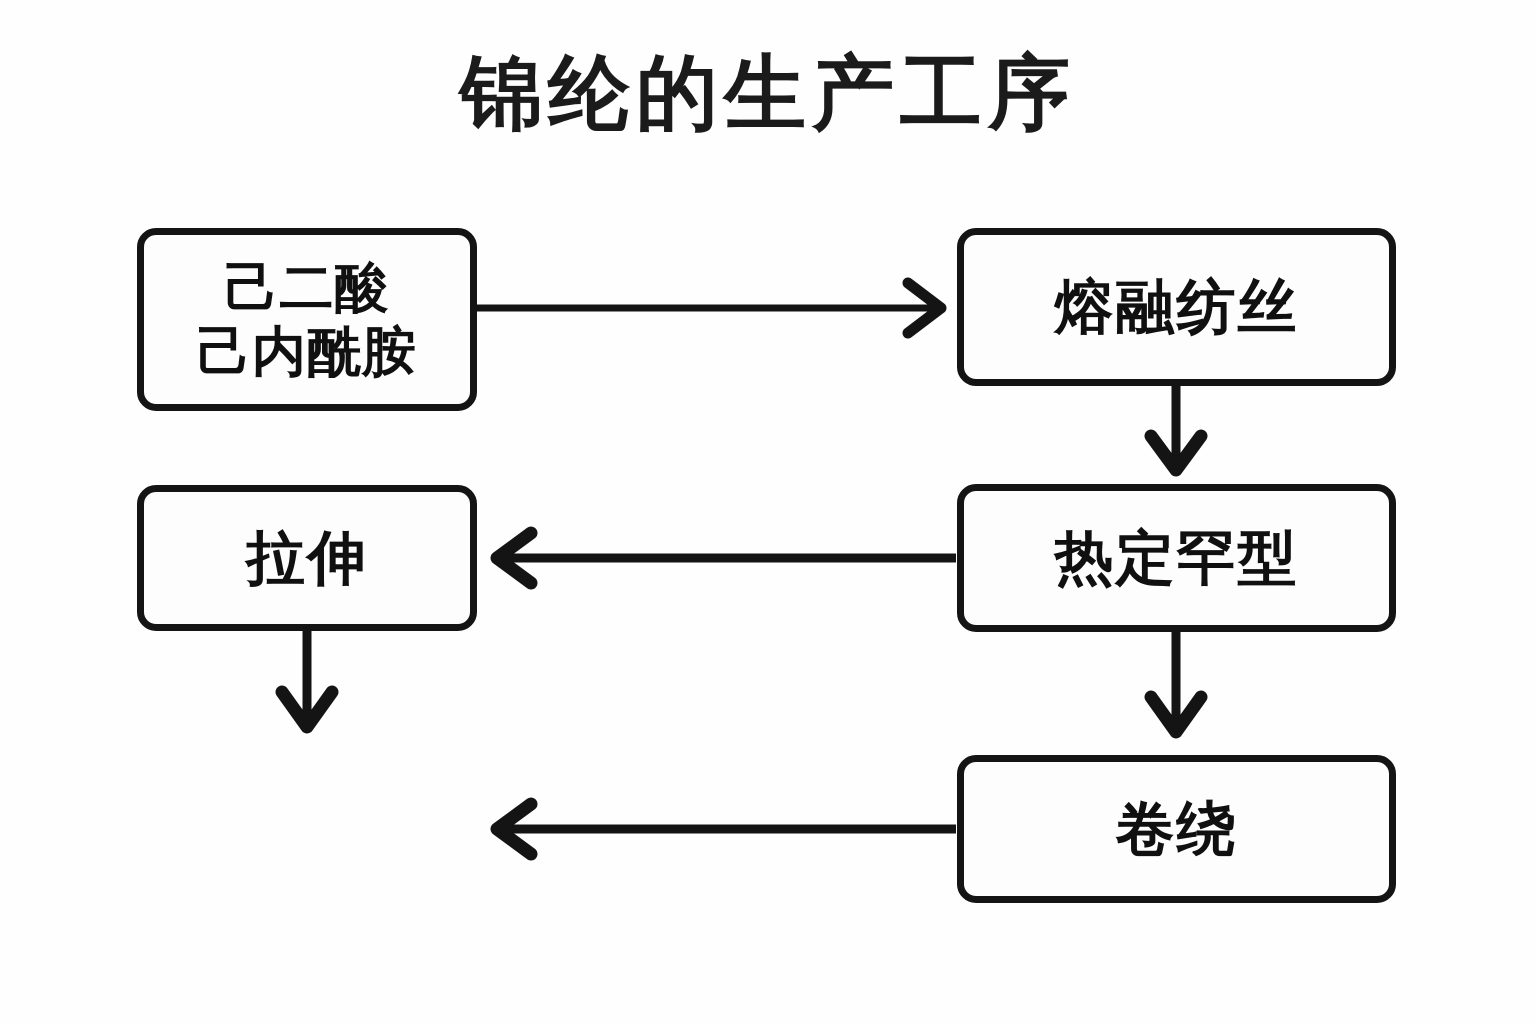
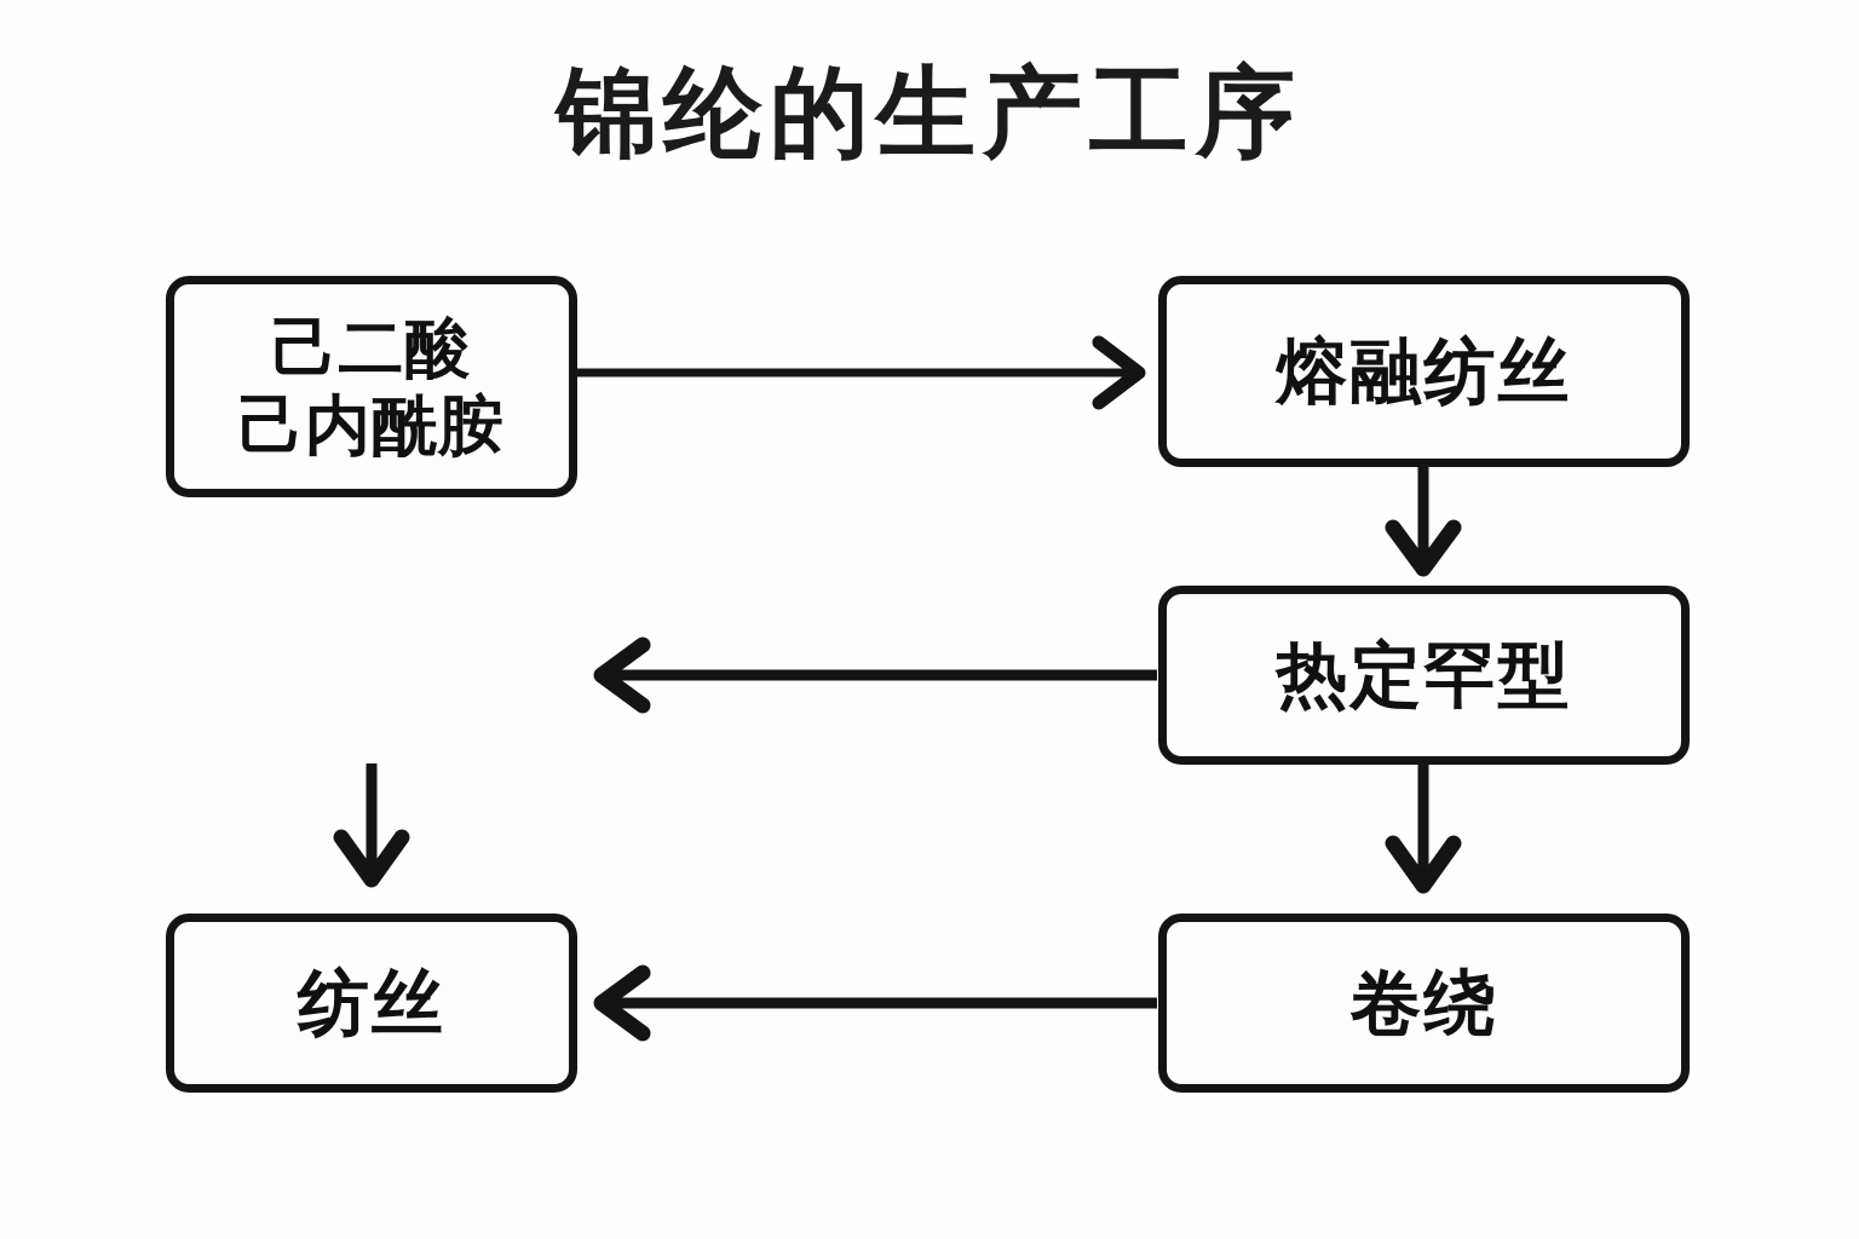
  锦纶的生产工序
  己二酸
  己内酰胺
  熔融纺丝
  热定罕型
- 拉伸
  卷绕
+ 纺丝
